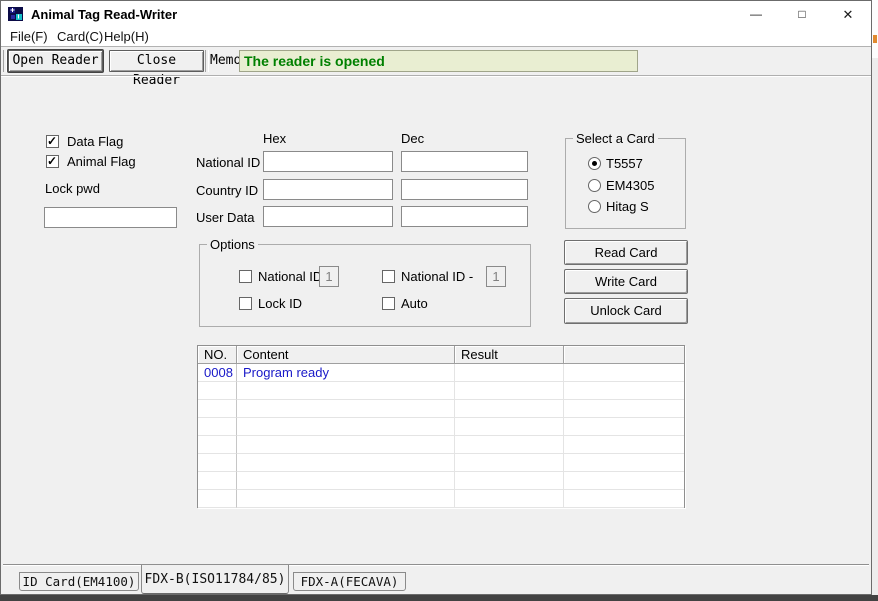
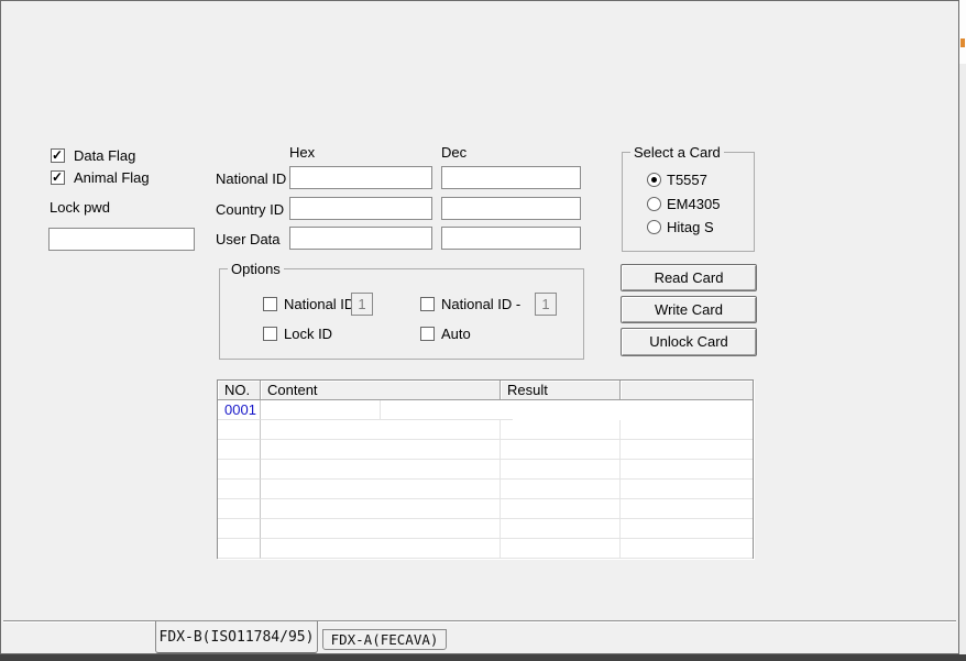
- Animal Tag Read-Writer
- —
- □
- ✕
- File(F)
- Card(C)
- Help(H)
- Open Reader
- Close Reader
- Memo
- The reader is opened
  Data Flag
  Animal Flag
  Lock pwd
  Hex
  Dec
  National ID
  Country ID
  User Data
  Select a Card
  T5557
  EM4305
  Hitag S
  Options
  National ID
  1
  National ID -
  1
  Lock ID
  Auto
  Read Card
  Write Card
  Unlock Card
  NO.
  Content
  Result
- 0008
+ 0001
- Program ready
- ID Card(EM4100)
- FDX-B(ISO11784/85)
+ FDX-B(ISO11784/95)
  FDX-A(FECAVA)
